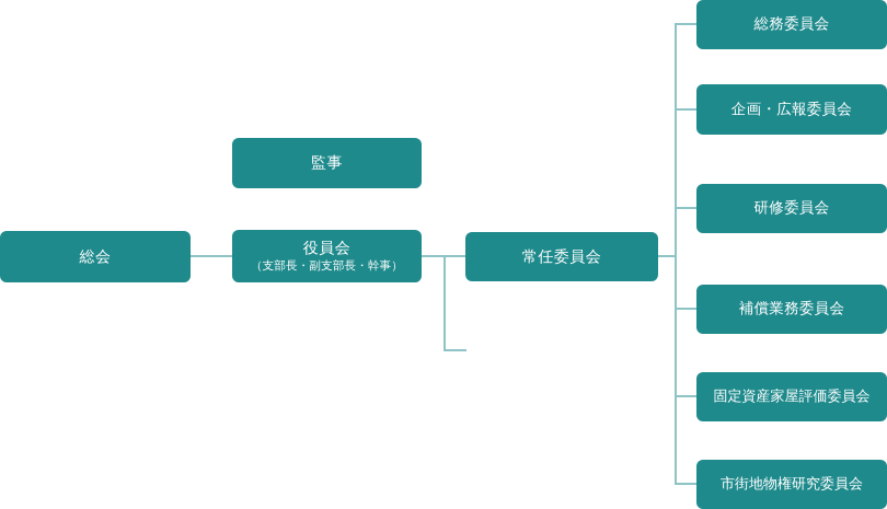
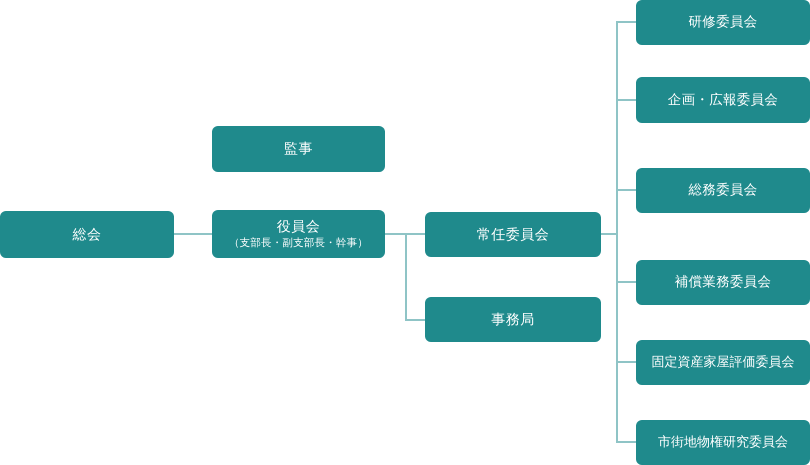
  総会
  監事
  役員会
  （支部長・副支部長・幹事）
  常任委員会
+ 事務局
- 総務委員会
+ 研修委員会
  企画・広報委員会
- 研修委員会
+ 総務委員会
  補償業務委員会
  固定資産家屋評価委員会
  市街地物権研究委員会
